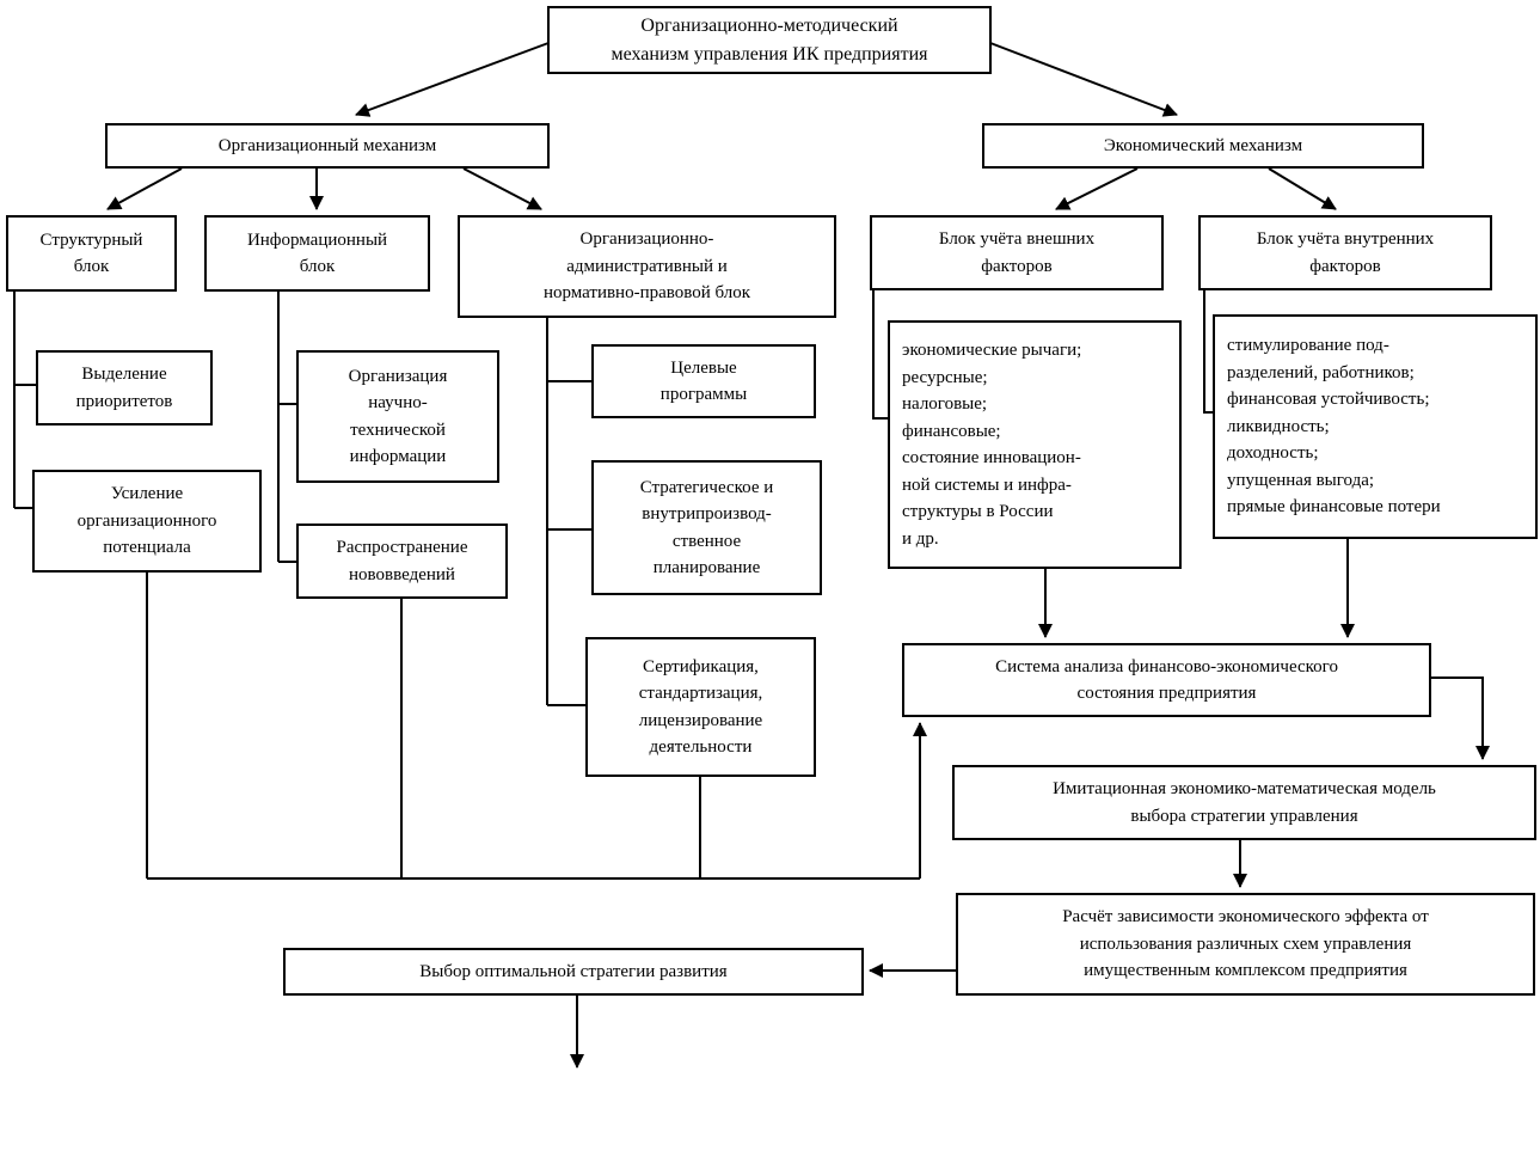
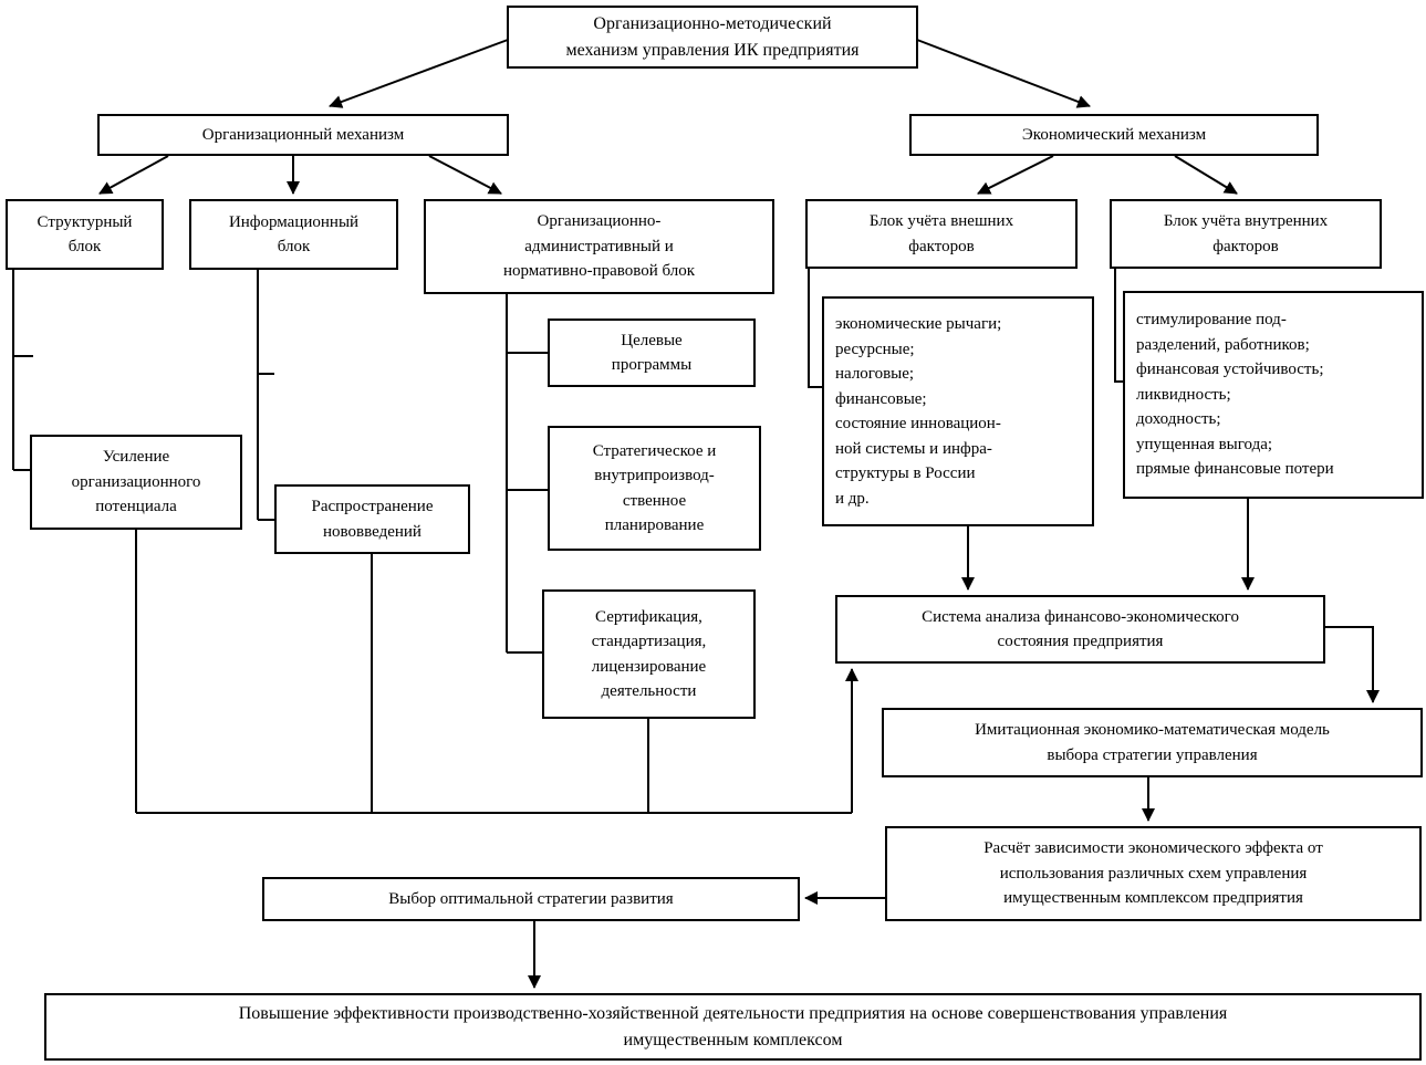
  Организационно-методический
  механизм управления ИК предприятия
  Организационный механизм
  Экономический механизм
  Структурный
  блок
  Информационный
  блок
  Организационно-
  административный и
  нормативно-правовой блок
  Блок учёта внешних
  факторов
  Блок учёта внутренних
  факторов
- Выделение
- приоритетов
  Усиление
  организационного
  потенциала
- Организация
- научно-
- технической
- информации
  Распространение
  нововведений
  Целевые
  программы
  Стратегическое и
  внутрипроизвод-
  ственное
  планирование
  Сертификация,
  стандартизация,
  лицензирование
  деятельности
  экономические рычаги;
  ресурсные;
  налоговые;
  финансовые;
  состояние инновацион-
  ной системы и инфра-
  структуры в России
  и др.
  стимулирование под-
  разделений, работников;
  финансовая устойчивость;
  ликвидность;
  доходность;
  упущенная выгода;
  прямые финансовые потери
  Система анализа финансово-экономического
  состояния предприятия
  Имитационная экономико-математическая модель
  выбора стратегии управления
  Расчёт зависимости экономического эффекта от
  использования различных схем управления
  имущественным комплексом предприятия
  Выбор оптимальной стратегии развития
+ Повышение эффективности производственно-хозяйственной деятельности предприятия на основе совершенствования управления
+ имущественным комплексом
